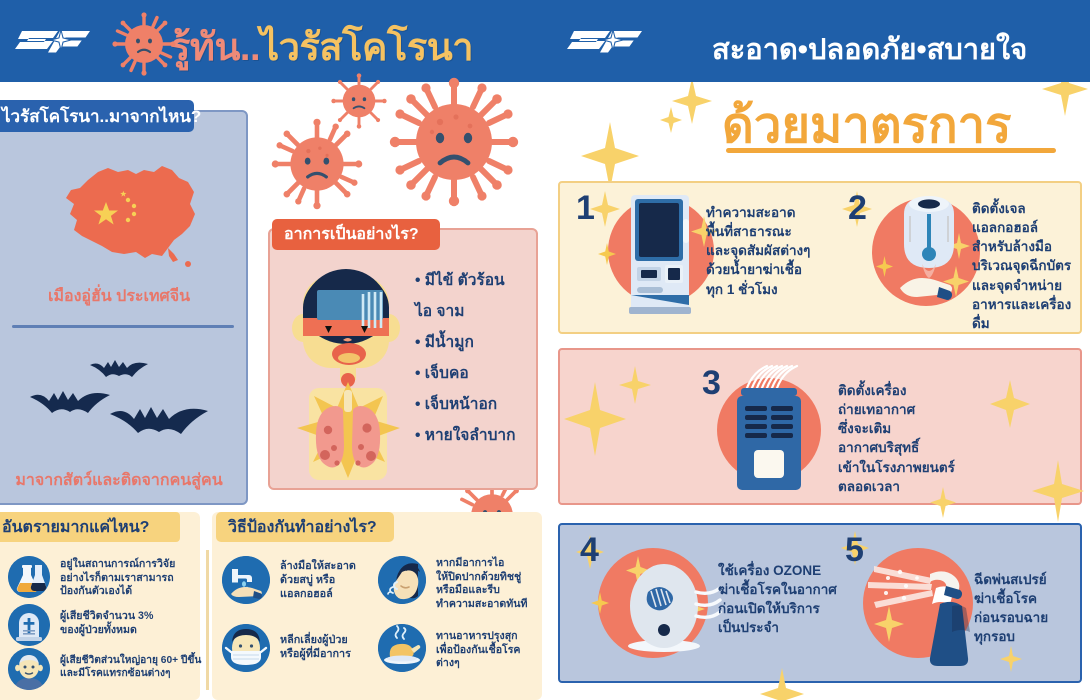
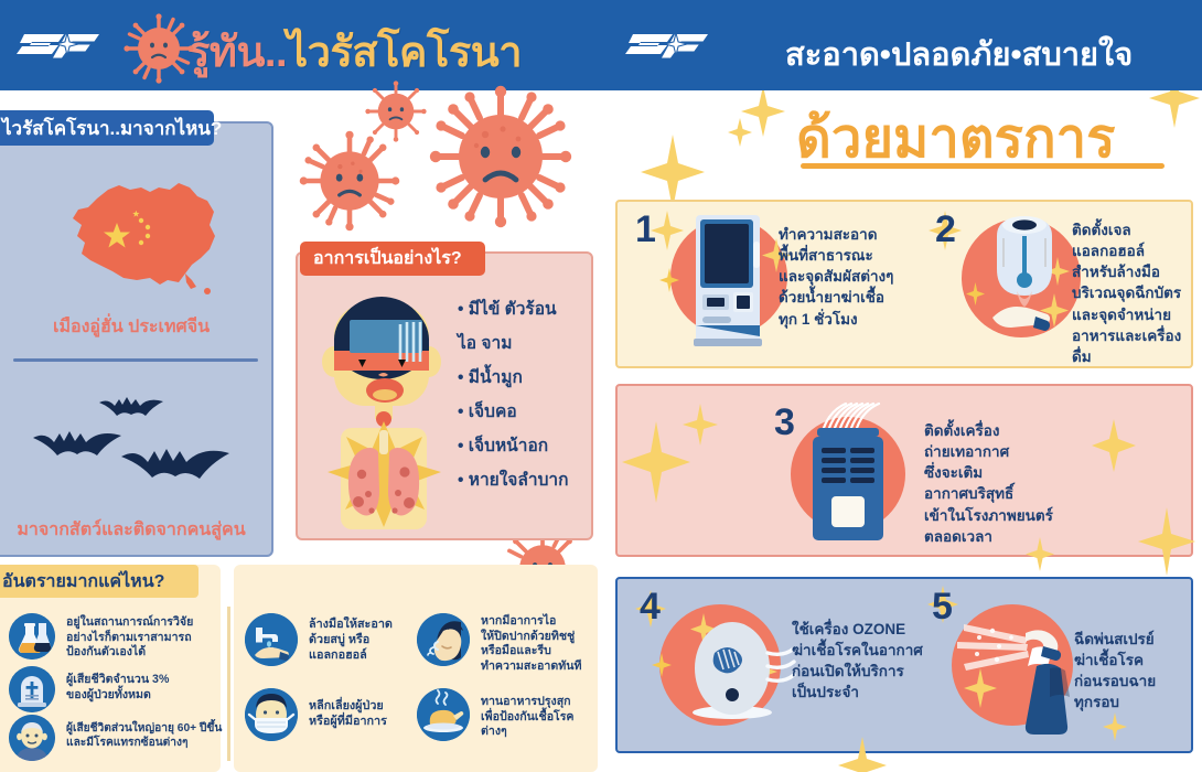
  รู้ทัน..ไวรัสโคโรนา
  สะอาด•ปลอดภัย•สบายใจ
  ด้วยมาตรการ
  ไวรัสโคโรนา..มาจากไหน?
  เมืองอู่ฮั่น ประเทศจีน
  มาจากสัตว์และติดจากคนสู่คน
  อาการเป็นอย่างไร?
  • มีไข้ ตัวร้อน
  ไอ จาม
  • มีน้ำมูก
  • เจ็บคอ
  • เจ็บหน้าอก
  • หายใจลำบาก
  อันตรายมากแค่ไหน?
  อยู่ในสถานการณ์การวิจัย
  อย่างไรก็ตามเราสามารถ
  ป้องกันตัวเองได้
  ผู้เสียชีวิตจำนวน 3%
  ของผู้ป่วยทั้งหมด
  ผู้เสียชีวิตส่วนใหญ่อายุ 60+ ปีขึ้น
  และมีโรคแทรกซ้อนต่างๆ
- วิธีป้องกันทำอย่างไร?
  ล้างมือให้สะอาด
  ด้วยสบู่ หรือ
  แอลกอฮอล์
  หากมีอาการไอ
  ให้ปิดปากด้วยทิชชู่
  หรือมือและรีบ
  ทำความสะอาดทันที
  หลีกเลี่ยงผู้ป่วย
  หรือผู้ที่มีอาการ
  ทานอาหารปรุงสุก
  เพื่อป้องกันเชื้อโรค
  ต่างๆ
  1
  ทำความสะอาด
  พื้นที่สาธารณะ
  และจุดสัมผัสต่างๆ
  ด้วยน้ำยาฆ่าเชื้อ
  ทุก 1 ชั่วโมง
  2
  ติดตั้งเจล
  แอลกอฮอล์
  สำหรับล้างมือ
  บริเวณจุดฉีกบัตร
  และจุดจำหน่าย
  อาหารและเครื่องดื่ม
  3
  ติดตั้งเครื่อง
  ถ่ายเทอากาศ
  ซึ่งจะเติม
  อากาศบริสุทธิ์
  เข้าในโรงภาพยนตร์
  ตลอดเวลา
  4
  ใช้เครื่อง OZONE
  ฆ่าเชื้อโรคในอากาศ
  ก่อนเปิดให้บริการ
  เป็นประจำ
  5
  ฉีดพ่นสเปรย์
  ฆ่าเชื้อโรค
  ก่อนรอบฉาย
  ทุกรอบ
